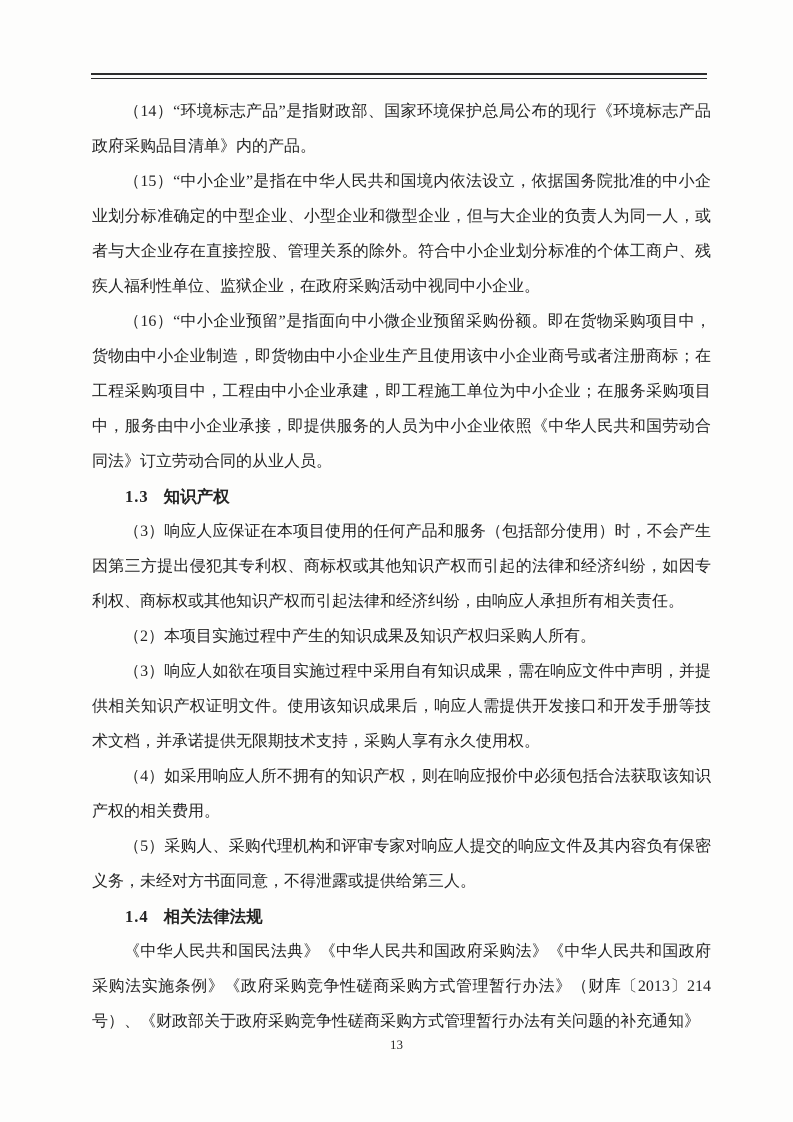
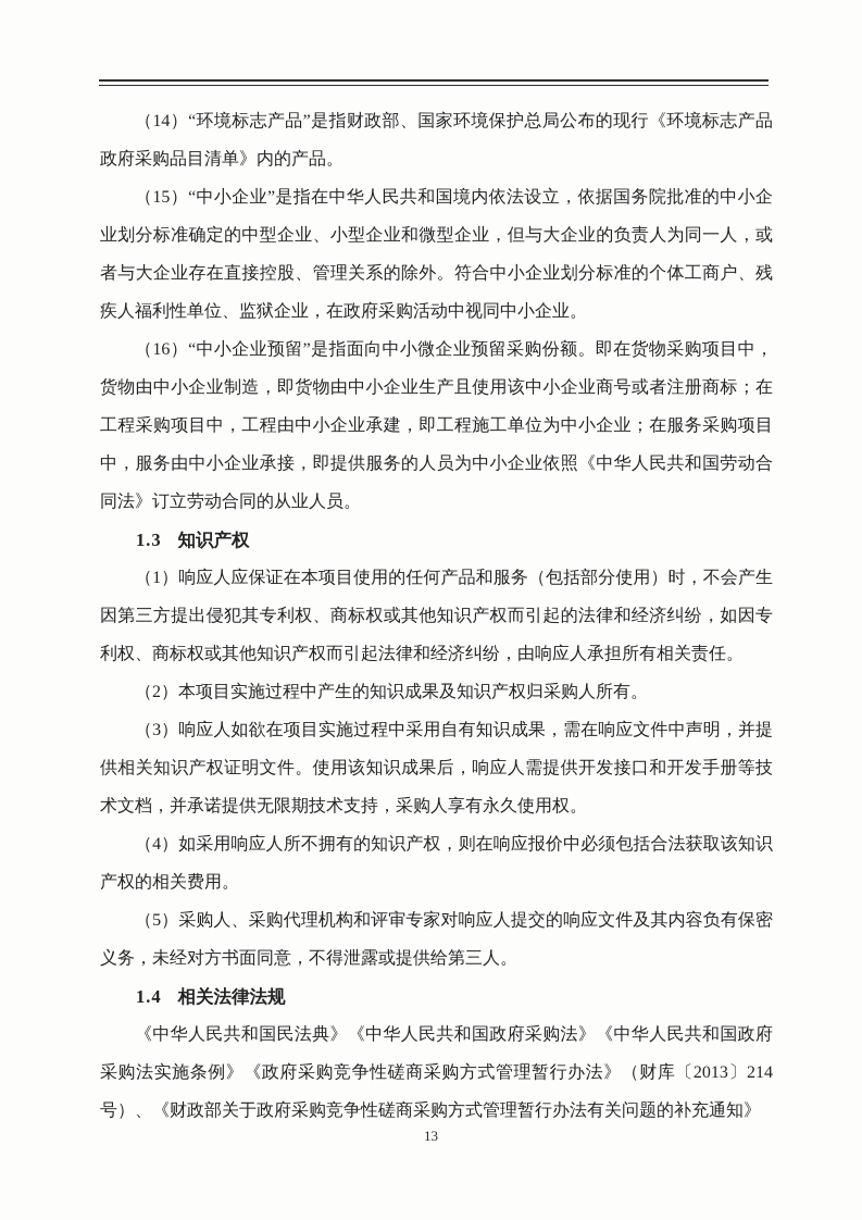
  （14）“环境标志产品”是指财政部、国家环境保护总局公布的现行《环境标志产品政府采购品目清单》内的产品。
  （15）“中小企业”是指在中华人民共和国境内依法设立，依据国务院批准的中小企业划分标准确定的中型企业、小型企业和微型企业，但与大企业的负责人为同一人，或者与大企业存在直接控股、管理关系的除外。符合中小企业划分标准的个体工商户、残疾人福利性单位、监狱企业，在政府采购活动中视同中小企业。
  （16）“中小企业预留”是指面向中小微企业预留采购份额。即在货物采购项目中，货物由中小企业制造，即货物由中小企业生产且使用该中小企业商号或者注册商标；在工程采购项目中，工程由中小企业承建，即工程施工单位为中小企业；在服务采购项目中，服务由中小企业承接，即提供服务的人员为中小企业依照《中华人民共和国劳动合同法》订立劳动合同的从业人员。
  1.3 知识产权
- （3）响应人应保证在本项目使用的任何产品和服务（包括部分使用）时，不会产生因第三方提出侵犯其专利权、商标权或其他知识产权而引起的法律和经济纠纷，如因专利权、商标权或其他知识产权而引起法律和经济纠纷，由响应人承担所有相关责任。
+ （1）响应人应保证在本项目使用的任何产品和服务（包括部分使用）时，不会产生因第三方提出侵犯其专利权、商标权或其他知识产权而引起的法律和经济纠纷，如因专利权、商标权或其他知识产权而引起法律和经济纠纷，由响应人承担所有相关责任。
  （2）本项目实施过程中产生的知识成果及知识产权归采购人所有。
  （3）响应人如欲在项目实施过程中采用自有知识成果，需在响应文件中声明，并提供相关知识产权证明文件。使用该知识成果后，响应人需提供开发接口和开发手册等技术文档，并承诺提供无限期技术支持，采购人享有永久使用权。
  （4）如采用响应人所不拥有的知识产权，则在响应报价中必须包括合法获取该知识产权的相关费用。
  （5）采购人、采购代理机构和评审专家对响应人提交的响应文件及其内容负有保密义务，未经对方书面同意，不得泄露或提供给第三人。
  1.4 相关法律法规
  《中华人民共和国民法典》《中华人民共和国政府采购法》《中华人民共和国政府采购法实施条例》《政府采购竞争性磋商采购方式管理暂行办法》（财库〔2013〕214号）、《财政部关于政府采购竞争性磋商采购方式管理暂行办法有关问题的补充通知》
  13
